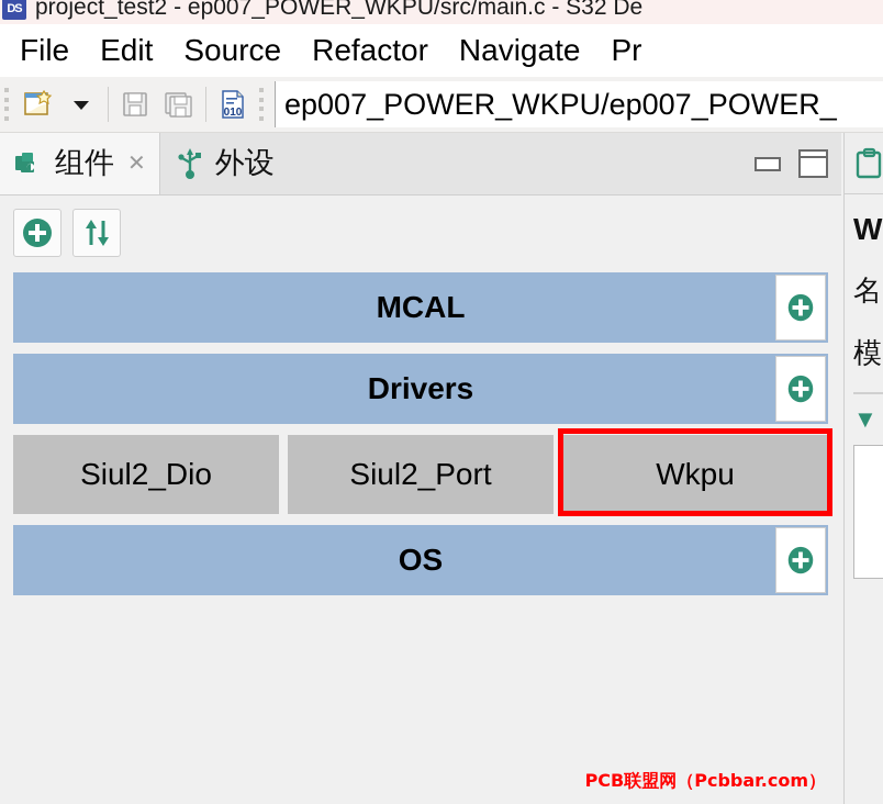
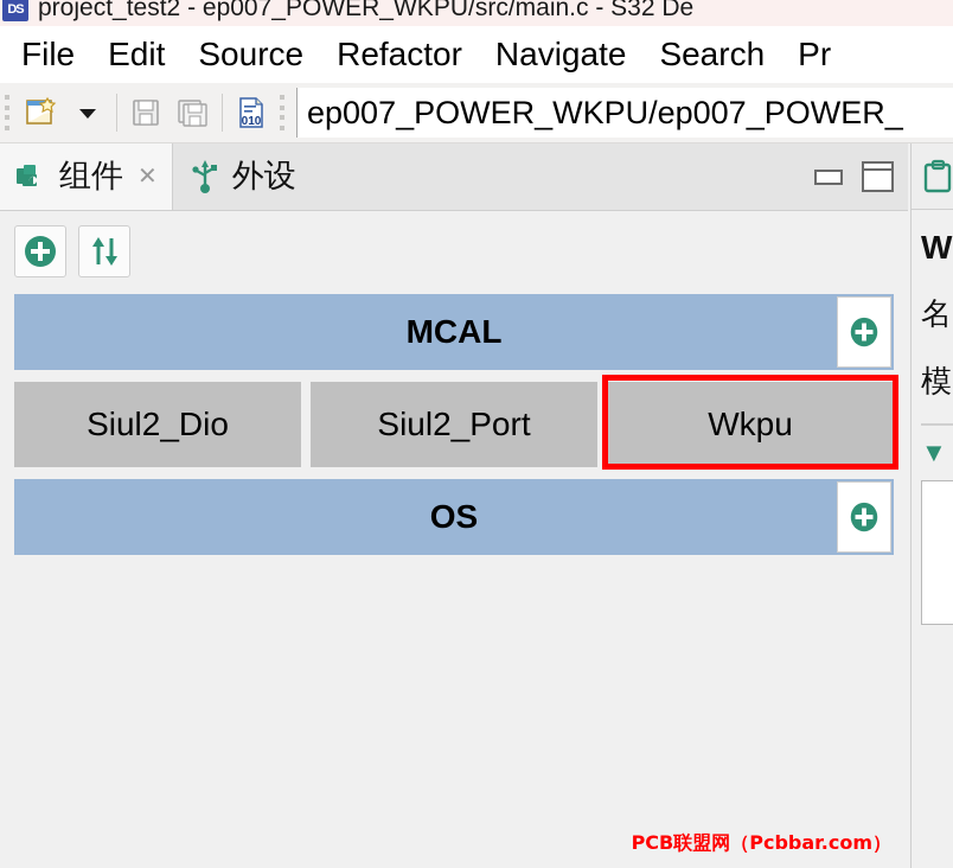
  DS
  project_test2 - ep007_POWER_WKPU/src/main.c - S32 De
  File
  Edit
  Source
  Refactor
  Navigate
+ Search
  Pr
  010
  ep007_POWER_WKPU/ep007_POWER_
  组件
  ✕
  外设
  MCAL
- Drivers
  Siul2_Dio
  Siul2_Port
  Wkpu
  OS
  PCB联盟网（Pcbbar.com）
  W
  名
  模
  ▼
